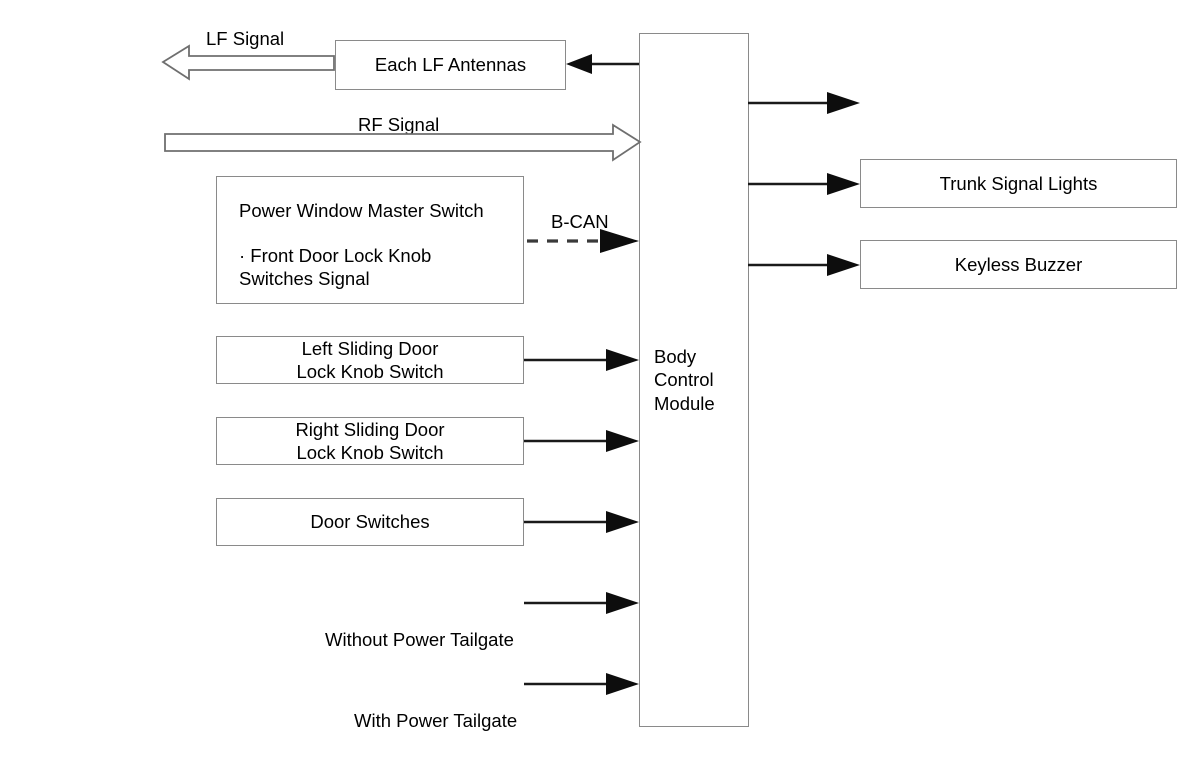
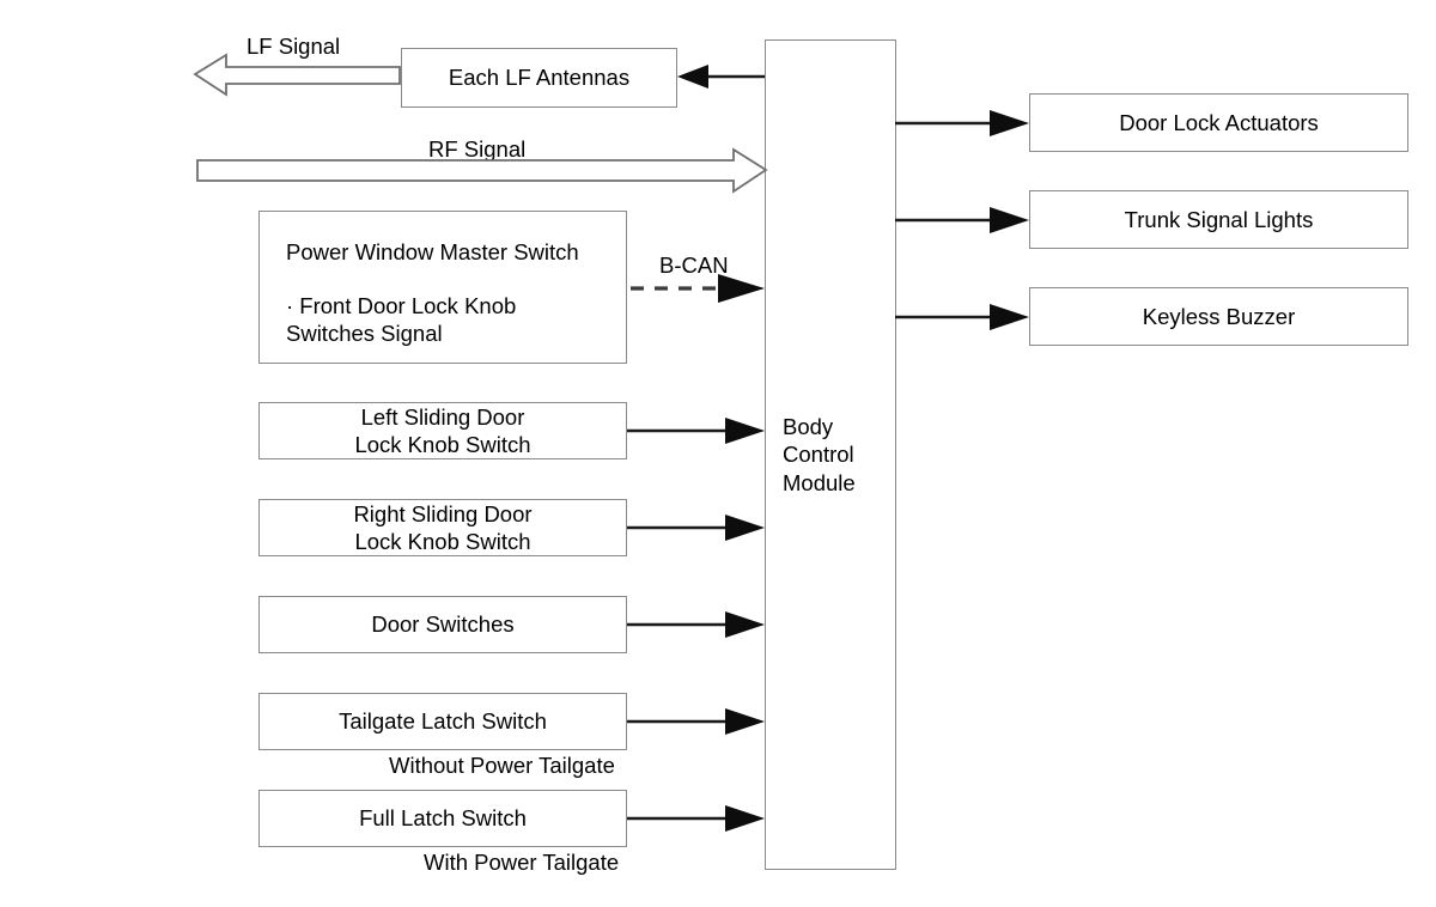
  Each LF Antennas
  Body
  Control
  Module
  Power Window Master Switch
  · Front Door Lock Knob
  Switches Signal
  Left Sliding Door
  Lock Knob Switch
  Right Sliding Door
  Lock Knob Switch
  Door Switches
+ Tailgate Latch Switch
+ Full Latch Switch
+ Door Lock Actuators
  Trunk Signal Lights
  Keyless Buzzer
  LF Signal
  RF Signal
  B-CAN
  Without Power Tailgate
  With Power Tailgate
